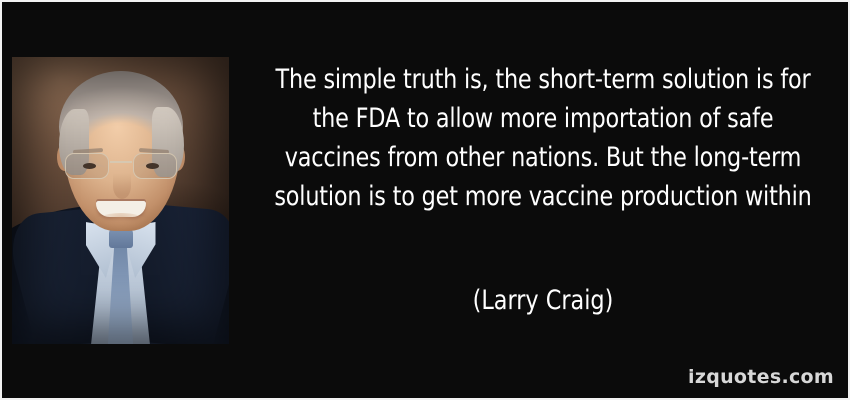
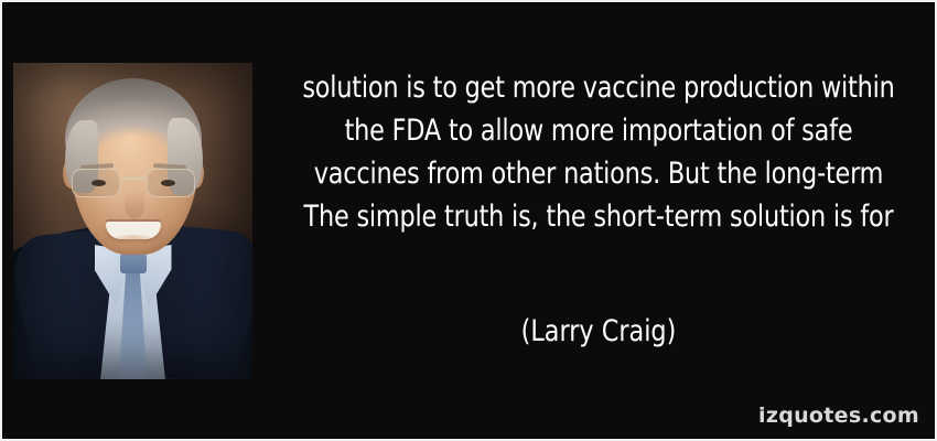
- The simple truth is, the short-term solution is for
+ solution is to get more vaccine production within
  the FDA to allow more importation of safe
  vaccines from other nations. But the long-term
- solution is to get more vaccine production within
+ The simple truth is, the short-term solution is for
  (Larry Craig)
  izquotes.com
